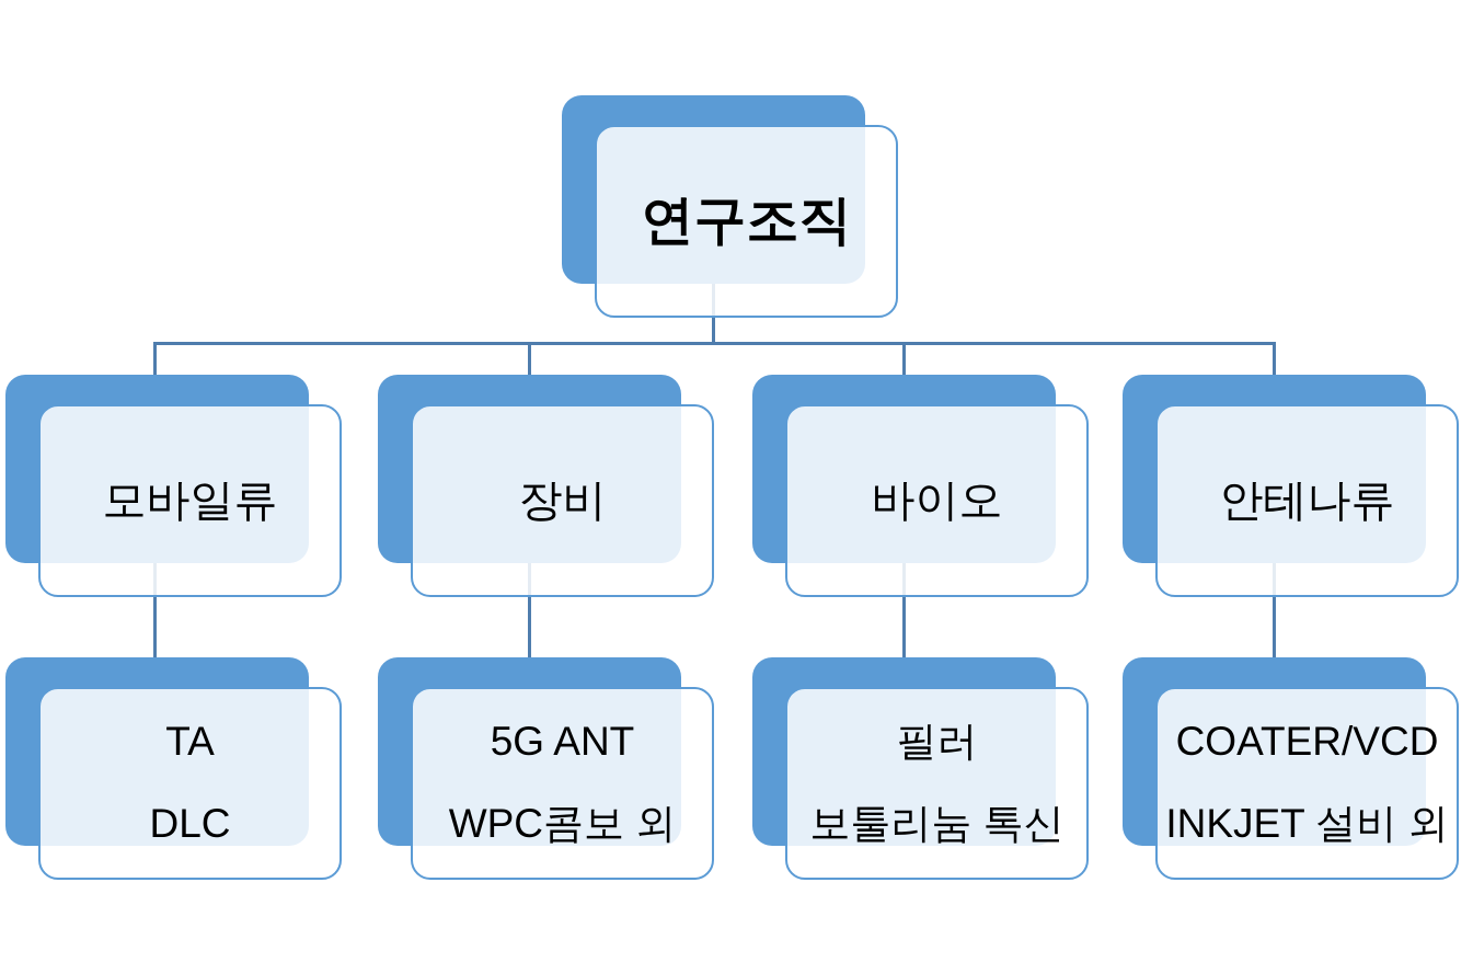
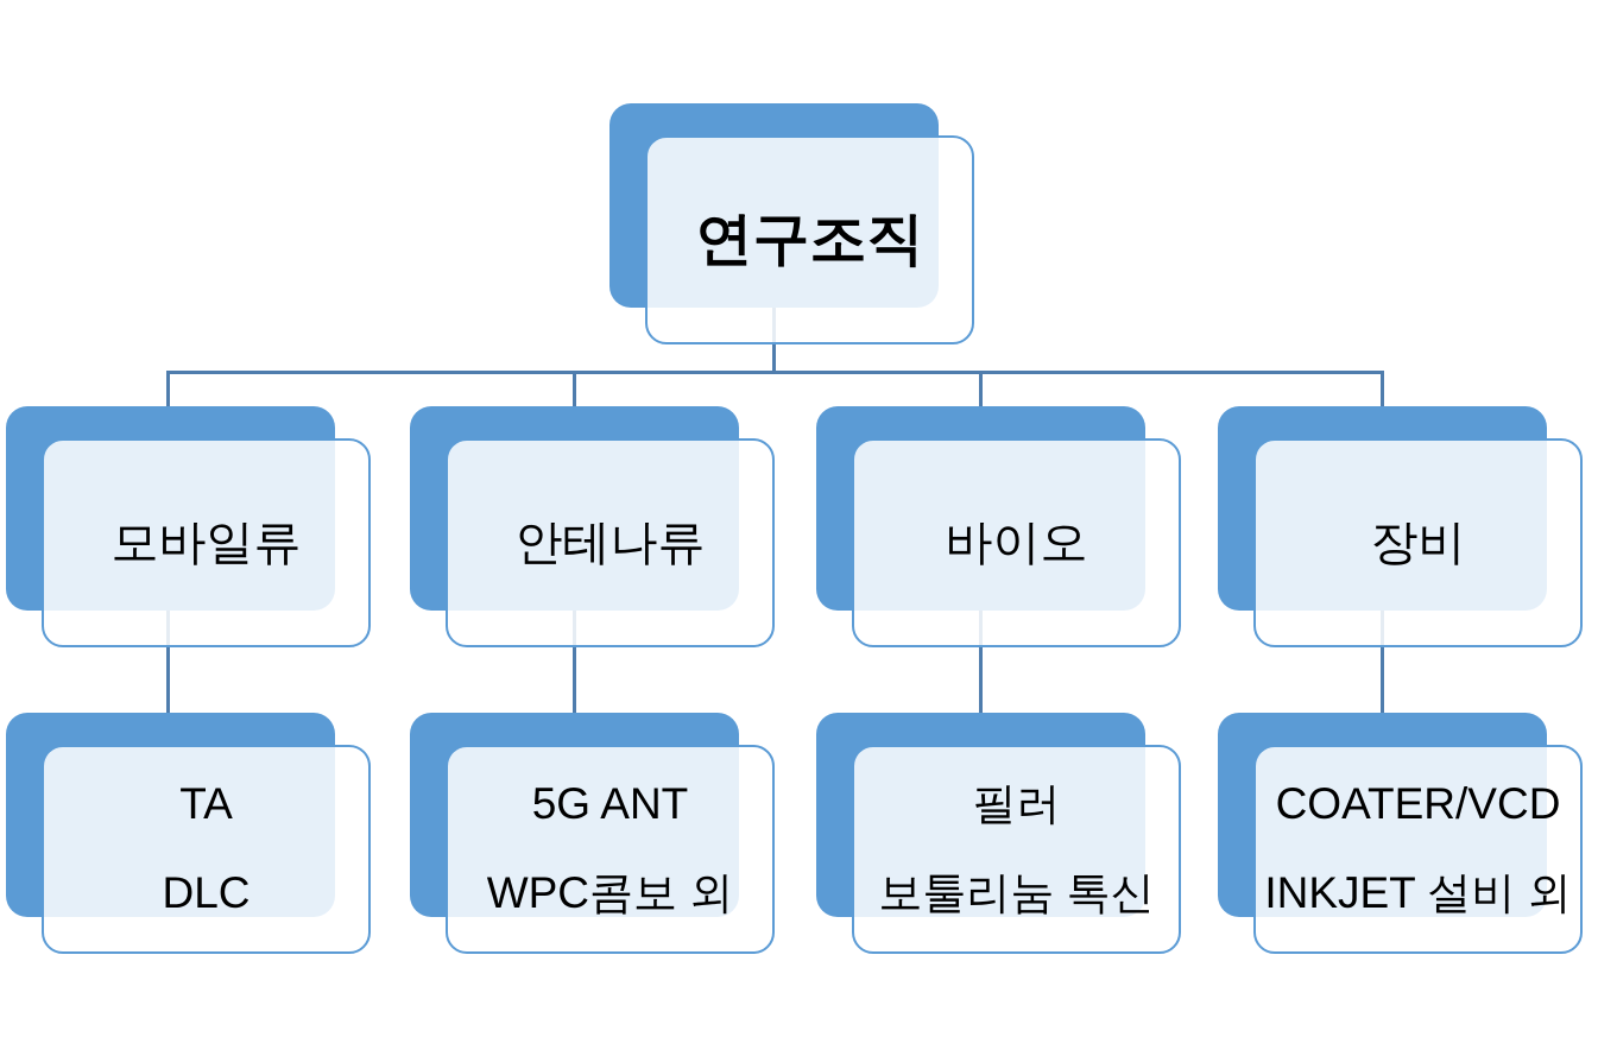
  연구조직
  모바일류
- 장비
+ 안테나류
  바이오
- 안테나류
+ 장비
  TA
  DLC
  5G ANT
  WPC콤보 외
  필러
  보툴리눔 톡신
  COATER/VCD
  INKJET 설비 외
